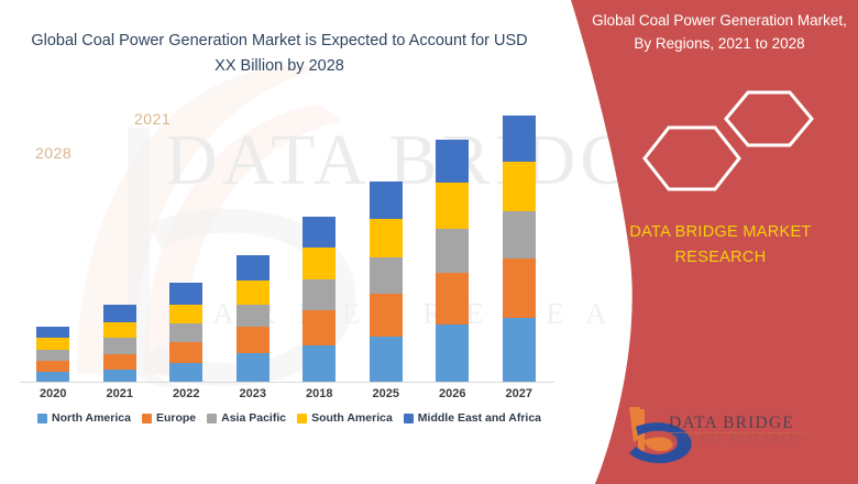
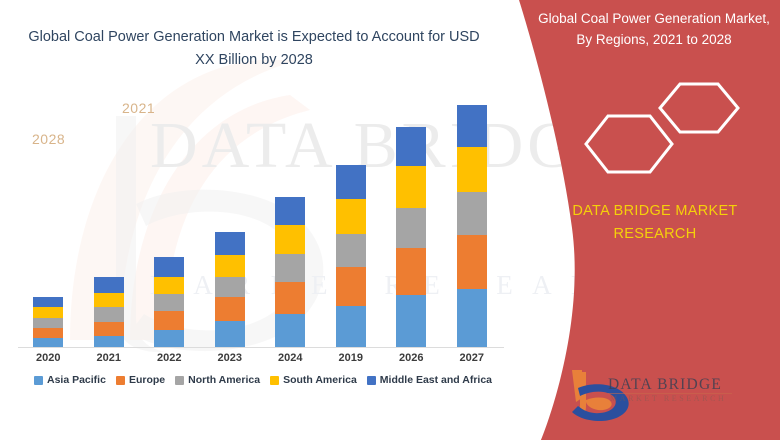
  DATA BDG
  Global Coal Power Generation Market is Expected to Account for USD XX Billion by 2028
  2020
  2021
  2022
  2023
- 2018
+ 2024
- 2025
+ 2019
  2026
  2027
- North America
+ Asia Pacific
  Europe
- Asia Pacific
+ North America
  South America
  Middle East and Africa
  Global Coal Power Generation Market, By Regions, 2021 to 2028
  2028
  2021
  DATA BRIDGE MARKET
  RESEARCH
  DATA BRIDGE
  MARKET RESEARCH
